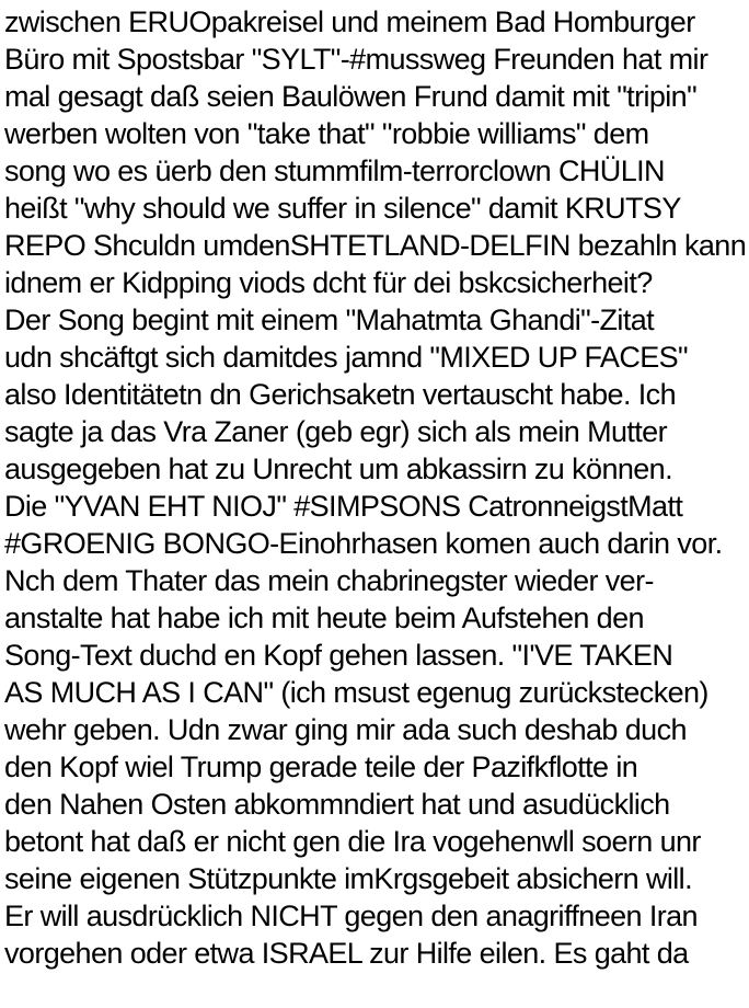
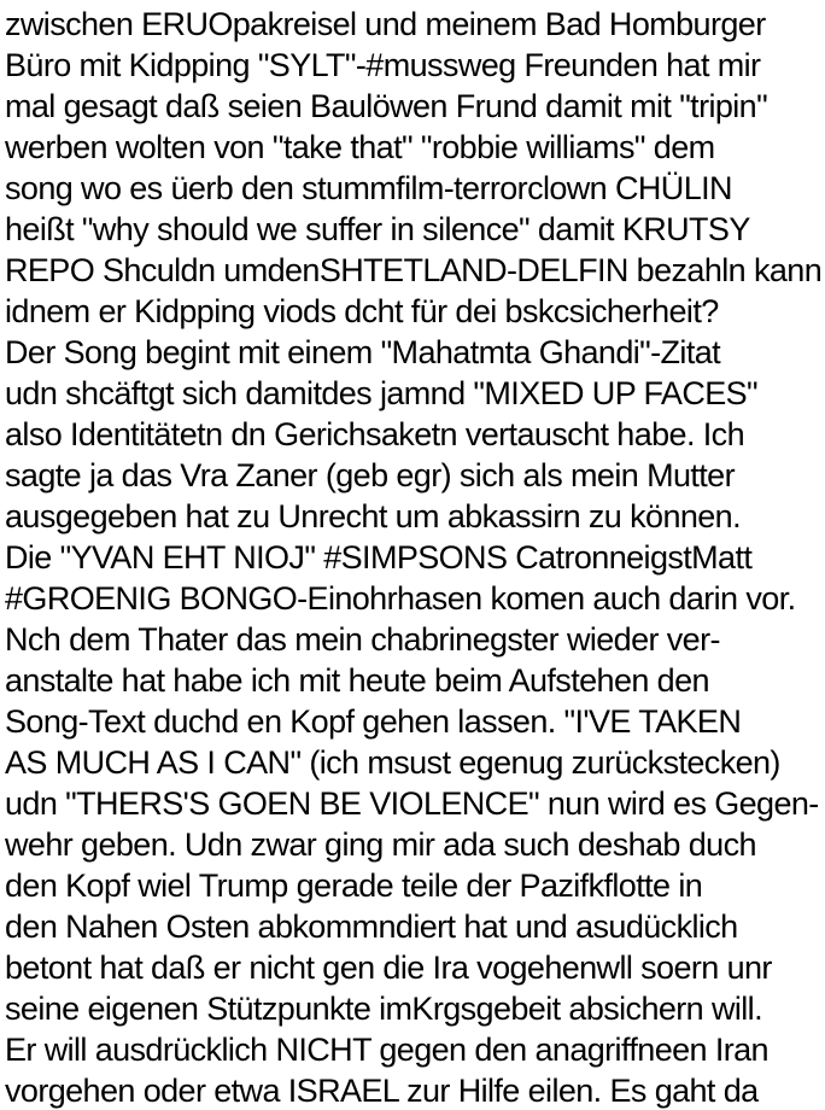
  zwischen ERUOpakreisel und meinem Bad Homburger
- Büro mit Spostsbar "SYLT"-#mussweg Freunden hat mir
+ Büro mit Kidpping "SYLT"-#mussweg Freunden hat mir
  mal gesagt daß seien Baulöwen Frund damit mit "tripin"
  werben wolten von "take that" "robbie williams" dem
  song wo es üerb den stummfilm-terrorclown CHÜLIN
  heißt "why should we suffer in silence" damit KRUTSY
  REPO Shculdn umdenSHTETLAND-DELFIN bezahln kann
  idnem er Kidpping viods dcht für dei bskcsicherheit?
  Der Song begint mit einem "Mahatmta Ghandi"-Zitat
  udn shcäftgt sich damitdes jamnd "MIXED UP FACES"
  also Identitätetn dn Gerichsaketn vertauscht habe. Ich
  sagte ja das Vra Zaner (geb egr) sich als mein Mutter
  ausgegeben hat zu Unrecht um abkassirn zu können.
  Die "YVAN EHT NIOJ" #SIMPSONS CatronneigstMatt
  #GROENIG BONGO-Einohrhasen komen auch darin vor.
  Nch dem Thater das mein chabrinegster wieder ver-
  anstalte hat habe ich mit heute beim Aufstehen den
  Song-Text duchd en Kopf gehen lassen. "I'VE TAKEN
  AS MUCH AS I CAN" (ich msust egenug zurückstecken)
+ udn "THERS'S GOEN BE VIOLENCE" nun wird es Gegen-
  wehr geben. Udn zwar ging mir ada such deshab duch
  den Kopf wiel Trump gerade teile der Pazifkflotte in
  den Nahen Osten abkommndiert hat und asudücklich
  betont hat daß er nicht gen die Ira vogehenwll soern unr
  seine eigenen Stützpunkte imKrgsgebeit absichern will.
  Er will ausdrücklich NICHT gegen den anagriffneen Iran
  vorgehen oder etwa ISRAEL zur Hilfe eilen. Es gaht da
